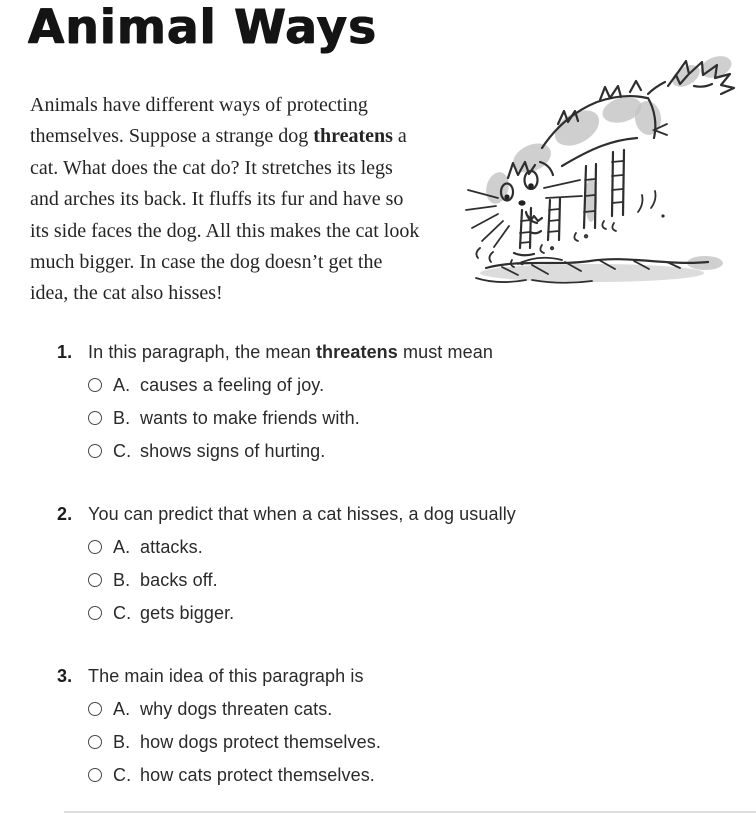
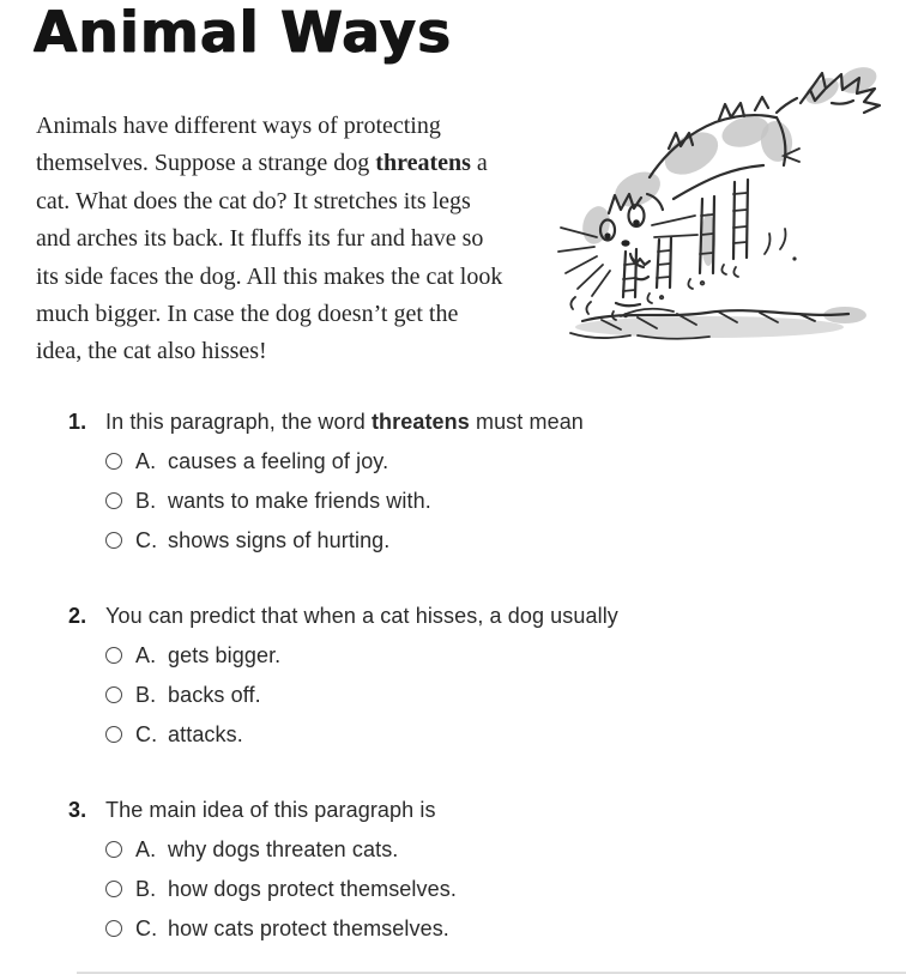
  Animal Ways
  Animals have different ways of protecting
  themselves. Suppose a strange dog threatens a
  cat. What does the cat do? It stretches its legs
  and arches its back. It fluffs its fur and have so
  its side faces the dog. All this makes the cat look
  much bigger. In case the dog doesn’t get the
  idea, the cat also hisses!
  1.
- In this paragraph, the mean threatens must mean
+ In this paragraph, the word threatens must mean
  A.
  causes a feeling of joy.
  B.
  wants to make friends with.
  C.
  shows signs of hurting.
  2.
  You can predict that when a cat hisses, a dog usually
  A.
- attacks.
+ gets bigger.
  B.
  backs off.
  C.
- gets bigger.
+ attacks.
  3.
  The main idea of this paragraph is
  A.
  why dogs threaten cats.
  B.
  how dogs protect themselves.
  C.
  how cats protect themselves.
